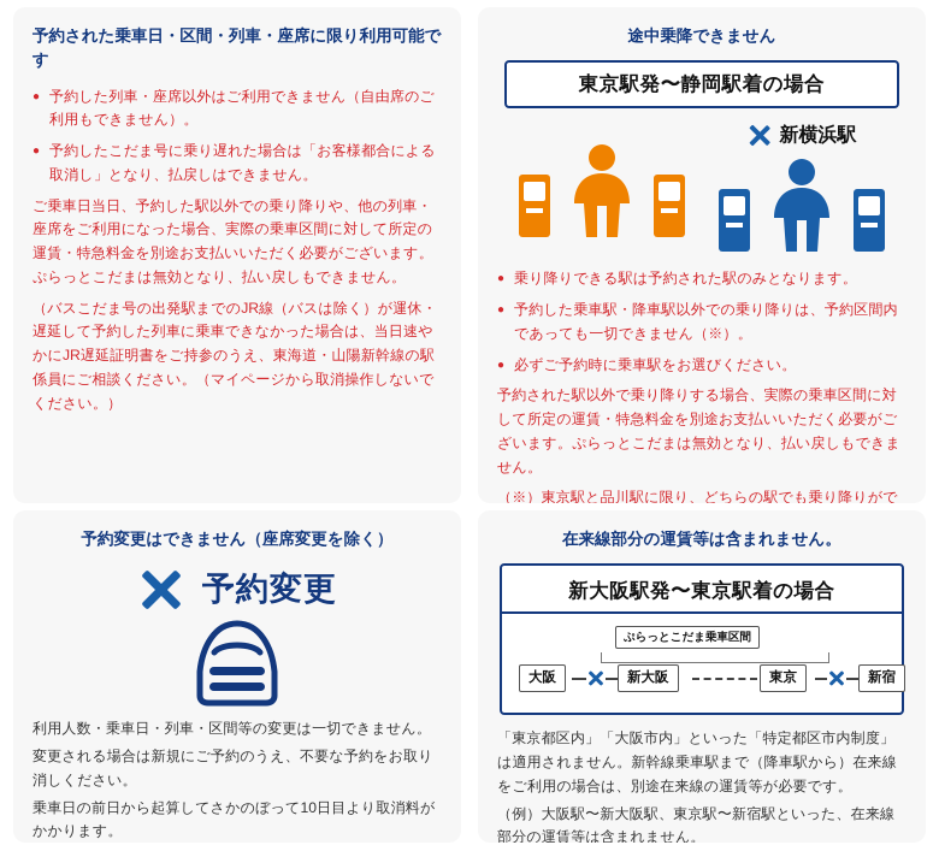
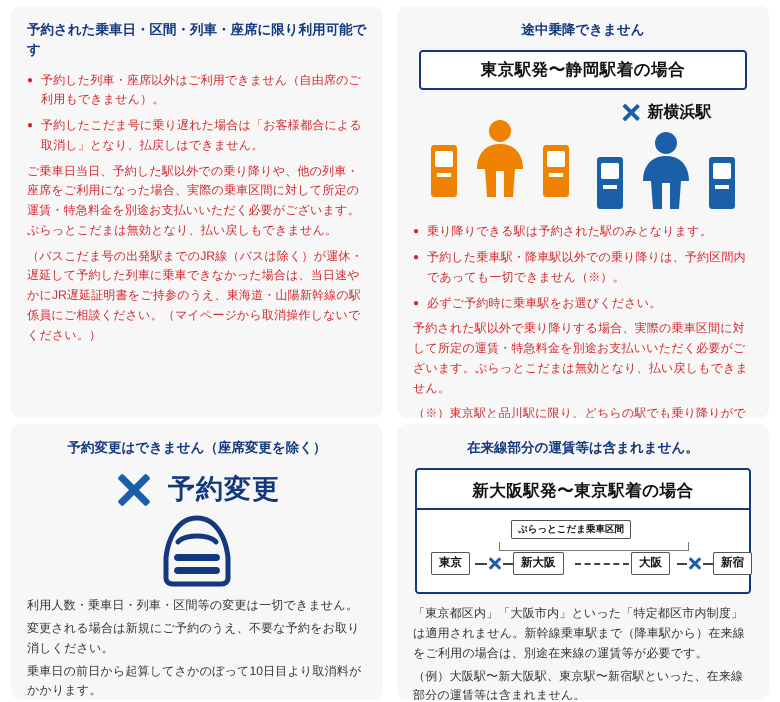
  予約された乗車日・区間・列車・座席に限り利用可能です
  予約した列車・座席以外はご利用できません（自由席のご利用もできません）。
  予約したこだま号に乗り遅れた場合は「お客様都合による取消し」となり、払戻しはできません。
  ご乗車日当日、予約した駅以外での乗り降りや、他の列車・座席をご利用になった場合、実際の乗車区間に対して所定の運賃・特急料金を別途お支払いいただく必要がございます。ぷらっとこだまは無効となり、払い戻しもできません。
  （バスこだま号の出発駅までのJR線（バスは除く）が運休・遅延して予約した列車に乗車できなかった場合は、当日速やかにJR遅延証明書をご持参のうえ、東海道・山陽新幹線の駅係員にご相談ください。（マイページから取消操作しないでください。）
  途中乗降できません
  東京駅発〜静岡駅着の場合
  新横浜駅
  乗り降りできる駅は予約された駅のみとなります。
  予約した乗車駅・降車駅以外での乗り降りは、予約区間内であっても一切できません（※）。
  必ずご予約時に乗車駅をお選びください。
  予約された駅以外で乗り降りする場合、実際の乗車区間に対して所定の運賃・特急料金を別途お支払いいただく必要がございます。ぷらっとこだまは無効となり、払い戻しもできません。
  予約変更はできません（座席変更を除く）
  予約変更
  利用人数・乗車日・列車・区間等の変更は一切できません。
  変更される場合は新規にご予約のうえ、不要な予約をお取り消しください。
  乗車日の前日から起算してさかのぼって10日目より取消料がかかります。
  在来線部分の運賃等は含まれません。
  新大阪駅発〜東京駅着の場合
  ぷらっとこだま乗車区間
- 大阪
+ 東京
  新大阪
- 東京
+ 大阪
  新宿
  「東京都区内」「大阪市内」といった「特定都区市内制度」は適用されません。新幹線乗車駅まで（降車駅から）在来線をご利用の場合は、別途在来線の運賃等が必要です。
  （例）大阪駅〜新大阪駅、東京駅〜新宿駅といった、在来線部分の運賃等は含まれません。
